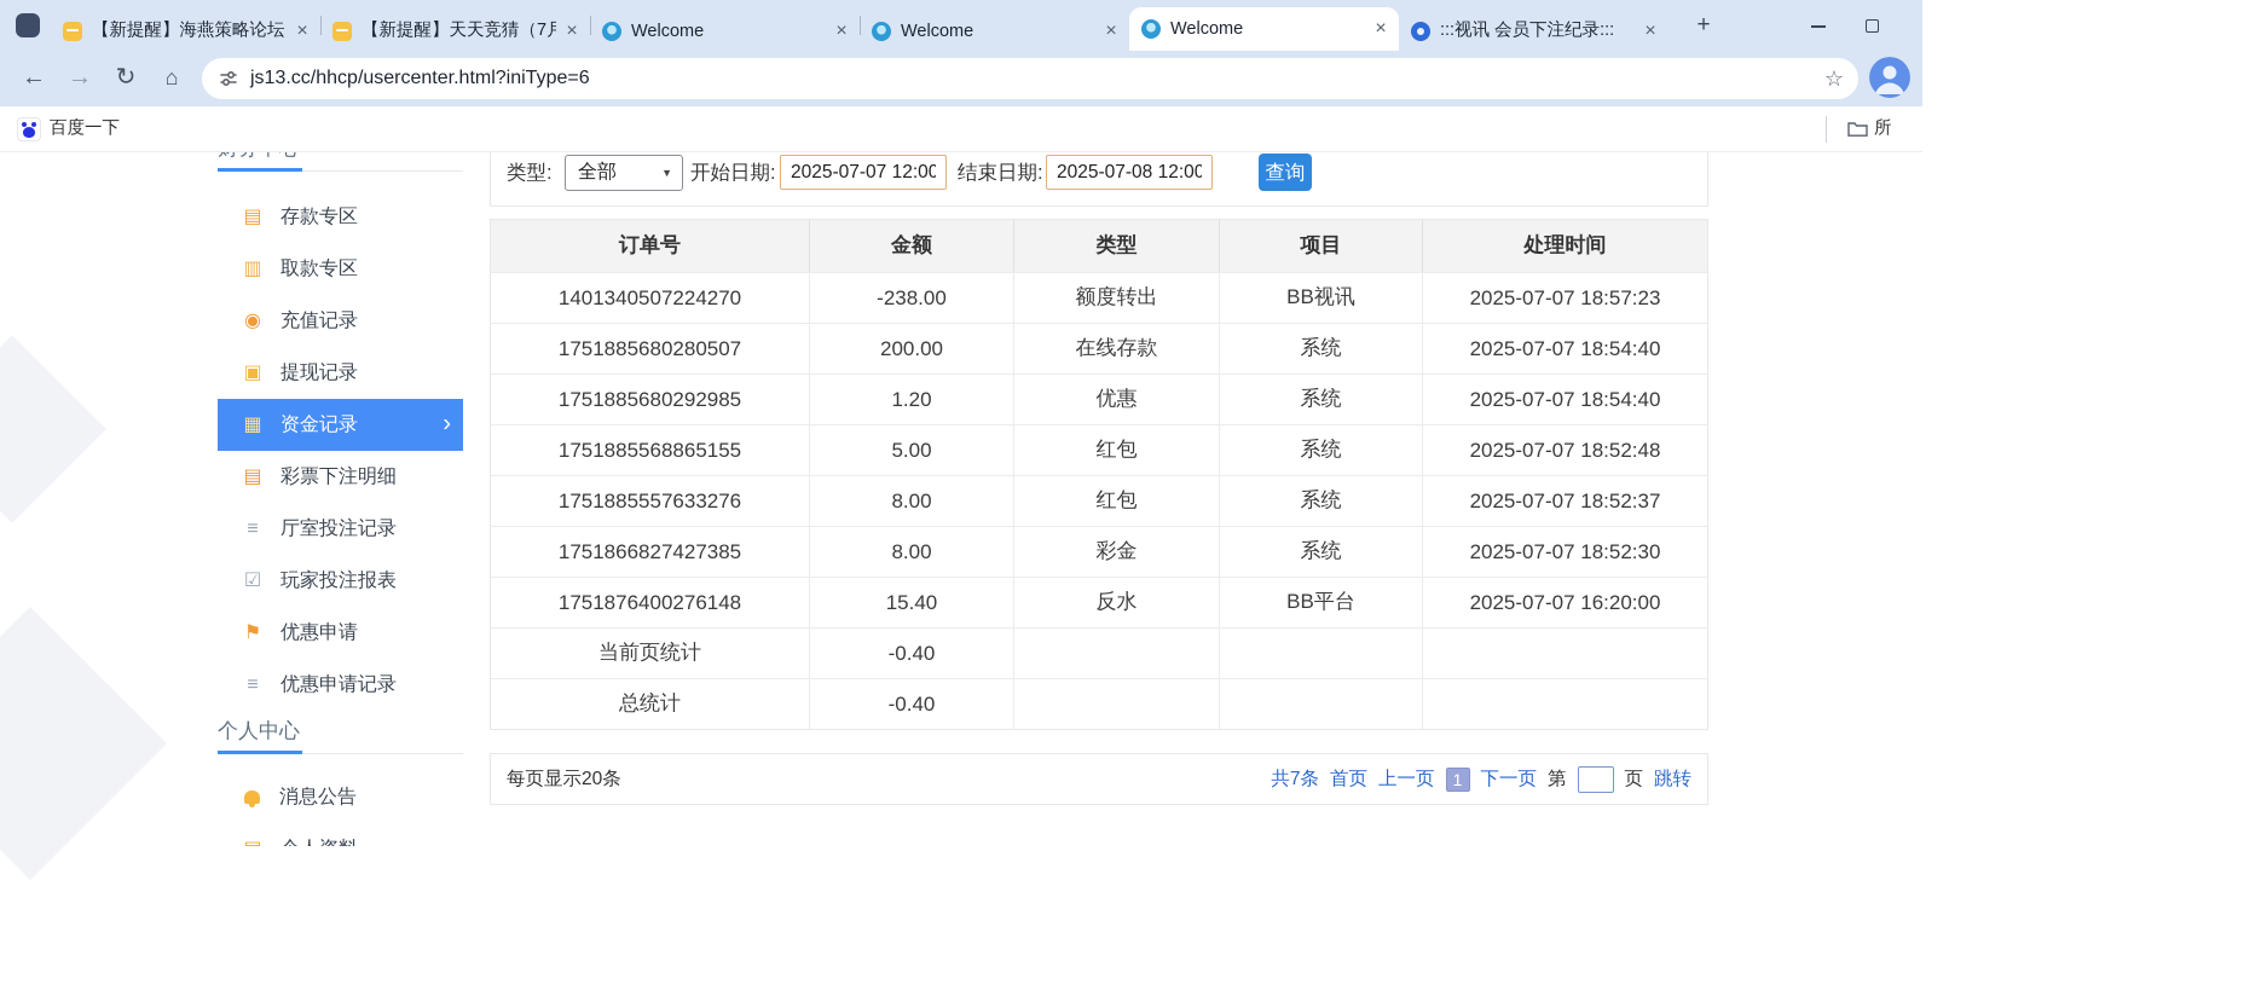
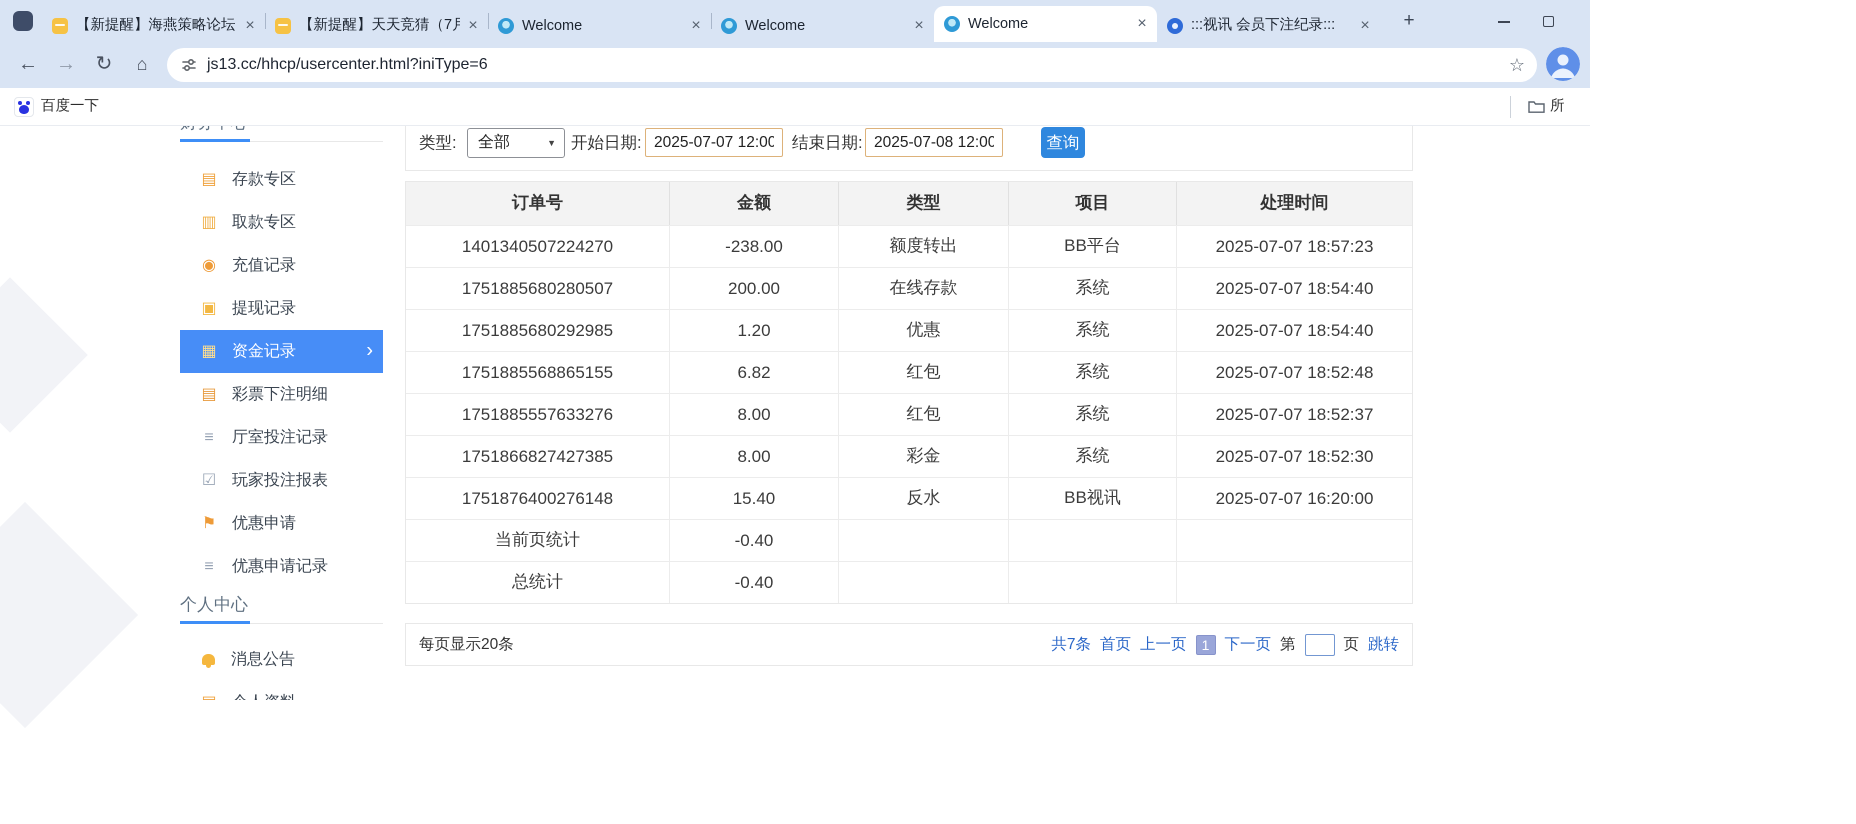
  ▤
  存款专区
  ▥
  取款专区
  ◉
  充值记录
  ▣
  提现记录
  ▦
  资金记录
  ›
  ▤
  彩票下注明细
  ≡
  厅室投注记录
  ☑
  玩家投注报表
  ⚑
  优惠申请
  ≡
  优惠申请记录
  个人中心
  消息公告
  类型:
  全部
  ▼
  开始日期:
  2025-07-07 12:00
  结束日期:
  2025-07-08 12:00
  查询
  订单号
  金额
  类型
  项目
  处理时间
  1401340507224270
  -238.00
  额度转出
- BB视讯
+ BB平台
  2025-07-07 18:57:23
  1751885680280507
  200.00
  在线存款
  系统
  2025-07-07 18:54:40
  1751885680292985
  1.20
  优惠
  系统
  2025-07-07 18:54:40
  1751885568865155
- 5.00
+ 6.82
  红包
  系统
  2025-07-07 18:52:48
  1751885557633276
  8.00
  红包
  系统
  2025-07-07 18:52:37
  1751866827427385
  8.00
  彩金
  系统
  2025-07-07 18:52:30
  1751876400276148
  15.40
  反水
- BB平台
+ BB视讯
  2025-07-07 16:20:00
  当前页统计
  -0.40
  总统计
  -0.40
  每页显示20条
  共7条
  首页
  上一页
  1
  下一页
  第
  页
  跳转
  百度一下
  所
  ←
  →
  ↻
  ⌂
  js13.cc/hhcp/usercenter.html?iniType=6
  ☆
  【新提醒】海燕策略论坛
  ×
  【新提醒】天天竞猜（7月
  ×
  Welcome
  ×
  Welcome
  ×
  Welcome
  ×
  :::视讯 会员下注纪录:::
  ×
  +
